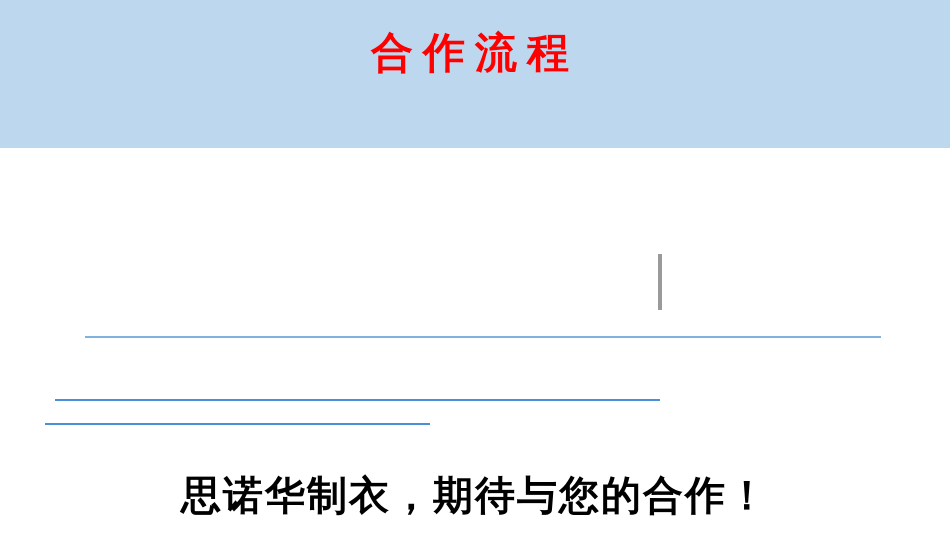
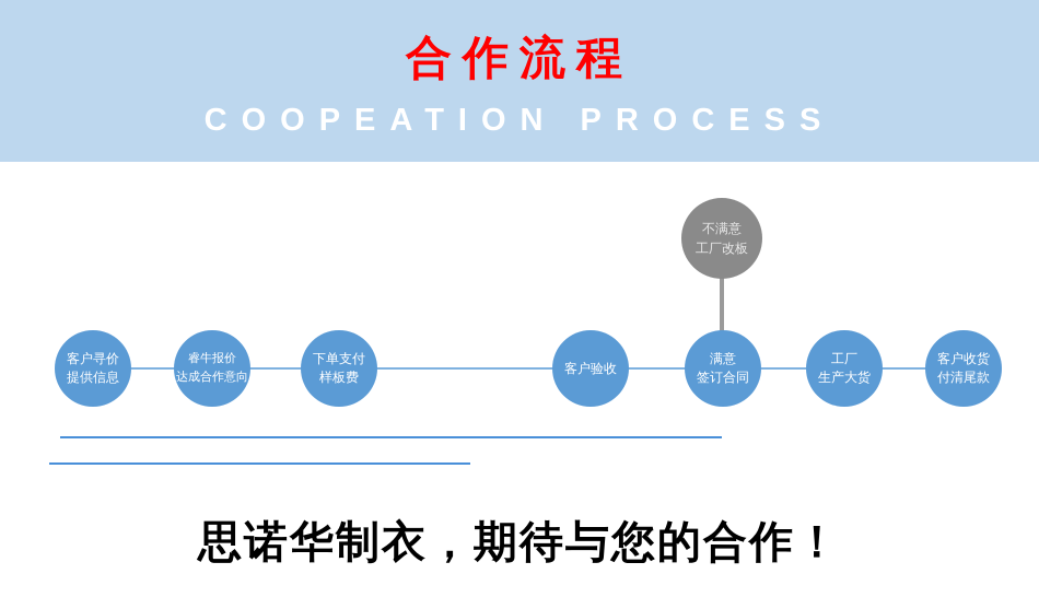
  合作流程
+ COOPEATION PROCESS
+ 不满意
+ 工厂改板
+ 客户寻价
+ 提供信息
+ 睿牛报价
+ 达成合作意向
+ 下单支付
+ 样板费
+ 客户验收
+ 满意
+ 签订合同
+ 工厂
+ 生产大货
+ 客户收货
+ 付清尾款
  思诺华制衣，期待与您的合作！
